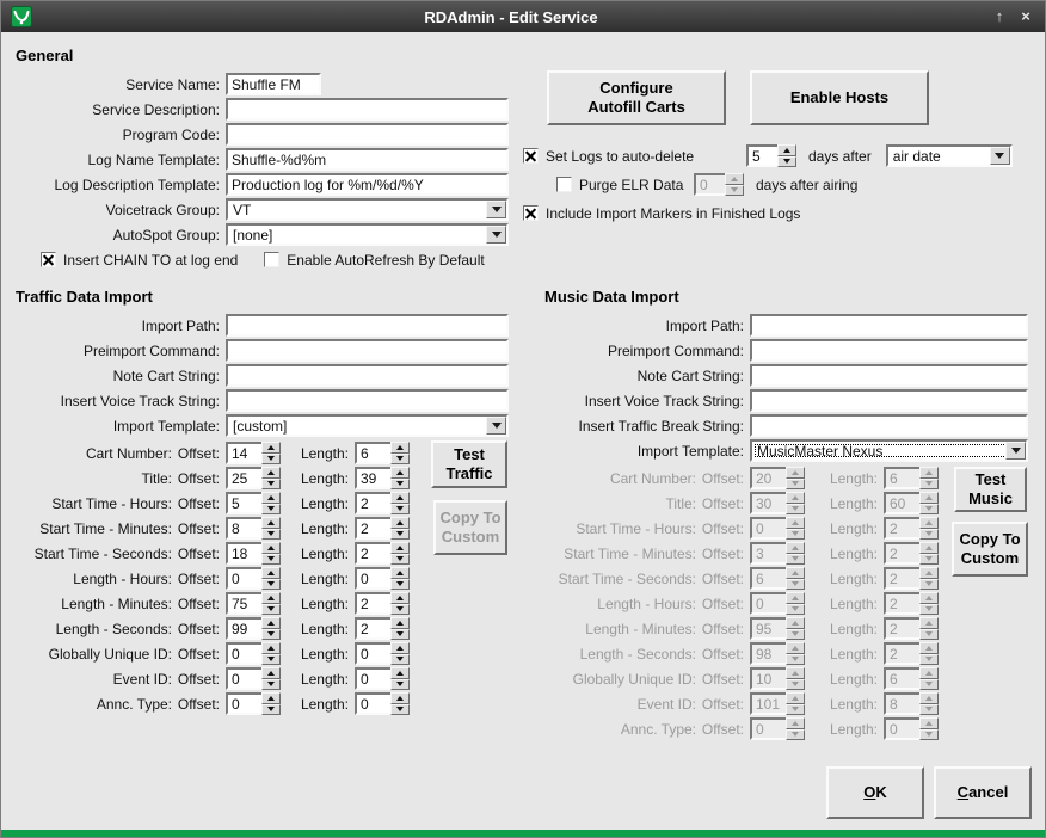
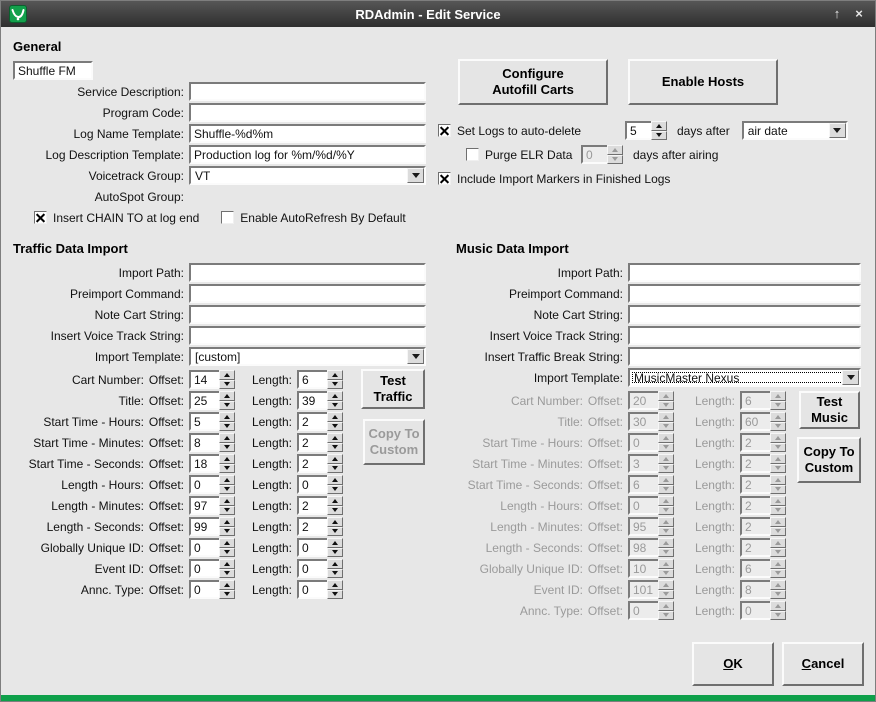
  RDAdmin - Edit Service
  ↑
  ×
  General
- Service Name:
  Shuffle FM
  Service Description:
  Program Code:
  Log Name Template:
  Shuffle-%d%m
  Log Description Template:
  Production log for %m/%d/%Y
  Voicetrack Group:
  VT
  AutoSpot Group:
- [none]
  Insert CHAIN TO at log end
  Enable AutoRefresh By Default
  Configure
  Autofill Carts
  Enable Hosts
  Set Logs to auto-delete
  5
  days after
  air date
  Purge ELR Data
  0
  days after airing
  Include Import Markers in Finished Logs
  Traffic Data Import
  Import Path:
  Preimport Command:
  Note Cart String:
  Insert Voice Track String:
  Import Template:
  [custom]
  Cart Number:
  Offset:
  14
  Length:
  6
  Title:
  Offset:
  25
  Length:
  39
  Start Time - Hours:
  Offset:
  5
  Length:
  2
  Start Time - Minutes:
  Offset:
  8
  Length:
  2
  Start Time - Seconds:
  Offset:
  18
  Length:
  2
  Length - Hours:
  Offset:
  0
  Length:
  0
  Length - Minutes:
  Offset:
- 75
+ 97
  Length:
  2
  Length - Seconds:
  Offset:
  99
  Length:
  2
  Globally Unique ID:
  Offset:
  0
  Length:
  0
  Event ID:
  Offset:
  0
  Length:
  0
  Annc. Type:
  Offset:
  0
  Length:
  0
  Test
  Traffic
  Copy To
  Custom
  Music Data Import
  Import Path:
  Preimport Command:
  Note Cart String:
  Insert Voice Track String:
  Insert Traffic Break String:
  Import Template:
  MusicMaster Nexus
  Cart Number:
  Offset:
  20
  Length:
  6
  Title:
  Offset:
  30
  Length:
  60
  Start Time - Hours:
  Offset:
  0
  Length:
  2
  Start Time - Minutes:
  Offset:
  3
  Length:
  2
  Start Time - Seconds:
  Offset:
  6
  Length:
  2
  Length - Hours:
  Offset:
  0
  Length:
  2
  Length - Minutes:
  Offset:
  95
  Length:
  2
  Length - Seconds:
  Offset:
  98
  Length:
  2
  Globally Unique ID:
  Offset:
  10
  Length:
  6
  Event ID:
  Offset:
  101
  Length:
  8
  Annc. Type:
  Offset:
  0
  Length:
  0
  Test
  Music
  Copy To
  Custom
  OK
  Cancel
